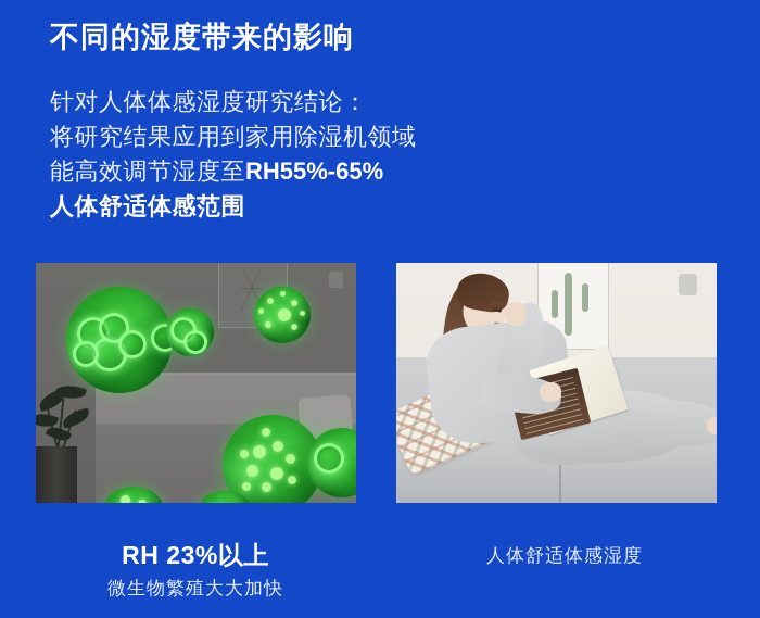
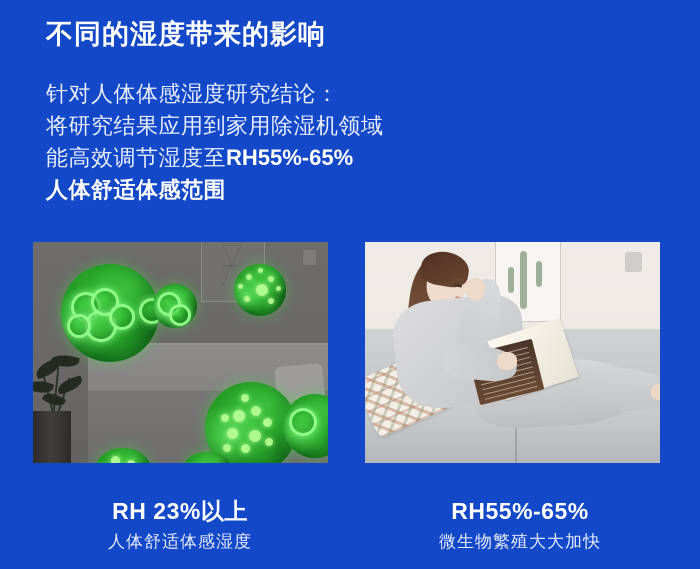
  不同的湿度带来的影响
  针对人体体感湿度研究结论：
  将研究结果应用到家用除湿机领域
  能高效调节湿度至RH55%-65%
  人体舒适体感范围
  RH 23%以上
- 微生物繁殖大大加快
+ 人体舒适体感湿度
+ RH55%-65%
- 人体舒适体感湿度
+ 微生物繁殖大大加快
